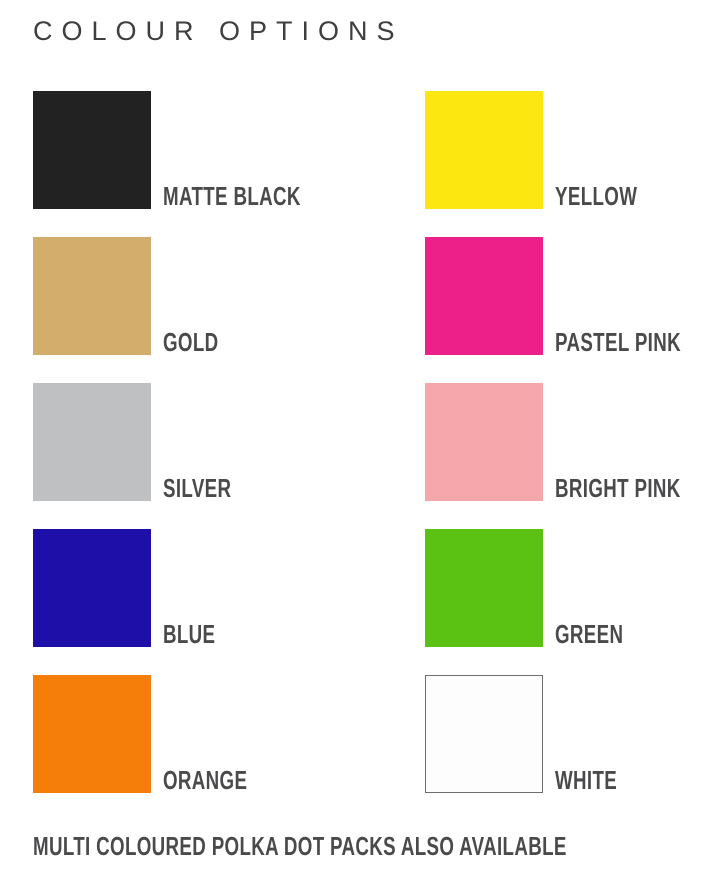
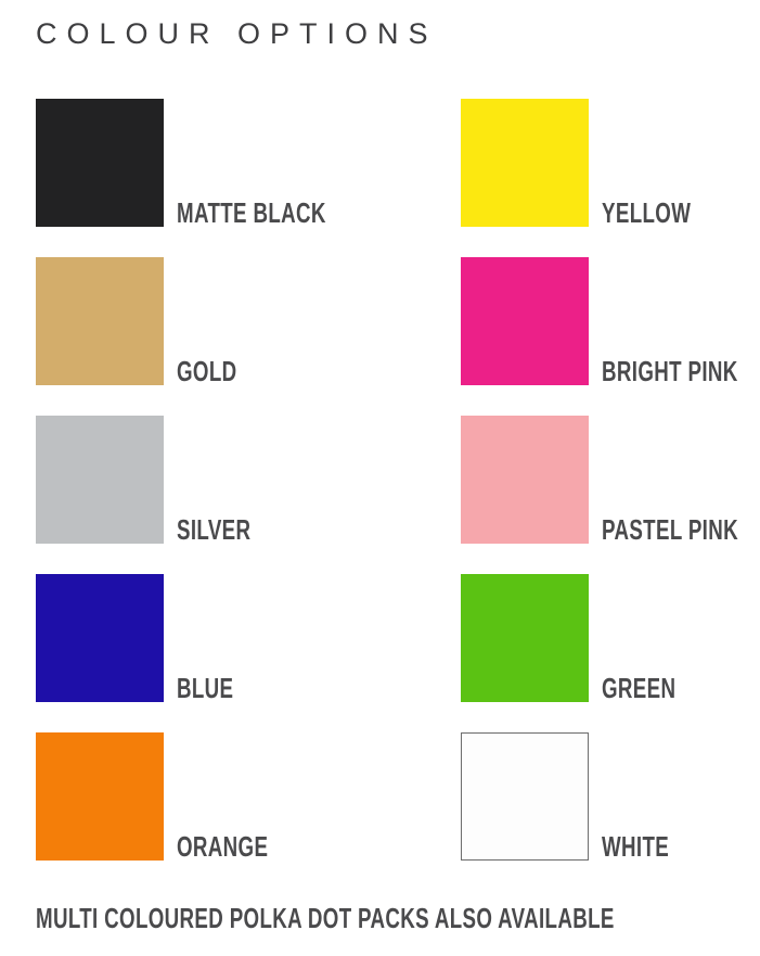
  COLOUR OPTIONS
  MATTE BLACK
  YELLOW
  GOLD
- PASTEL PINK
+ BRIGHT PINK
  SILVER
- BRIGHT PINK
+ PASTEL PINK
  BLUE
  GREEN
  ORANGE
  WHITE
  MULTI COLOURED POLKA DOT PACKS ALSO AVAILABLE
